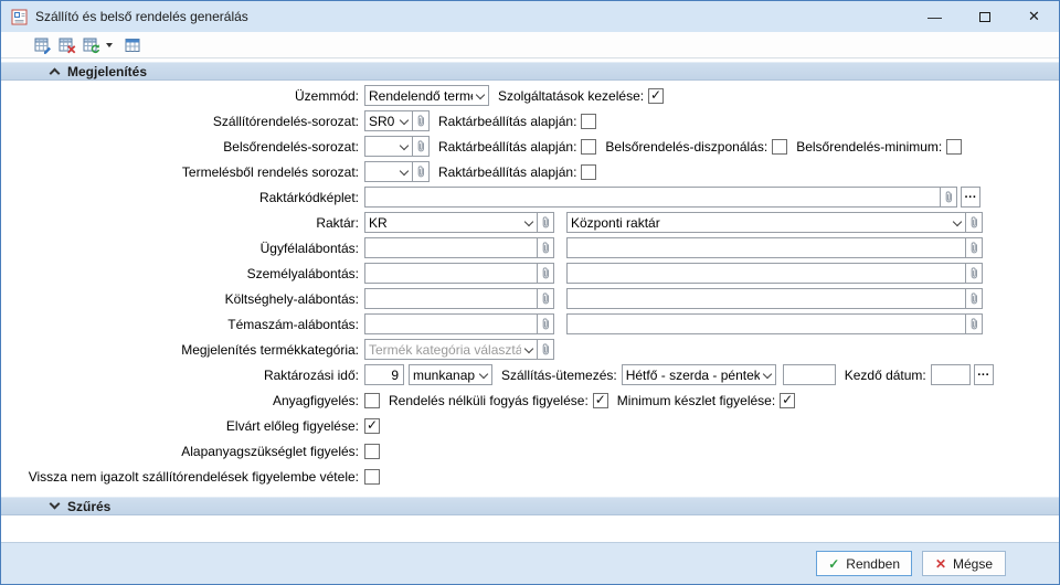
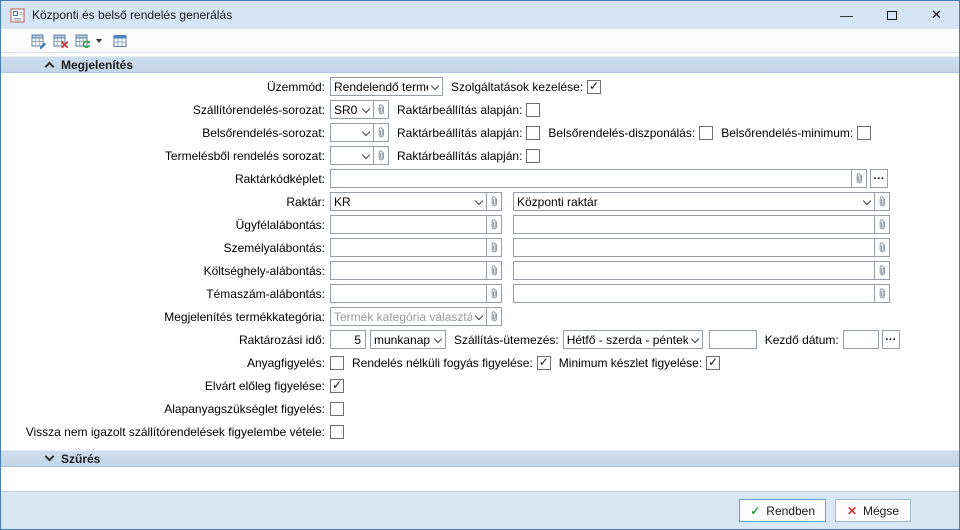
- Szállító és belső rendelés generálás
+ Központi és belső rendelés generálás
  —
  ✕
  Megjelenítés
  Üzemmód:
  Rendelendő term
  Szolgáltatások kezelése:
  ✓
  Szállítórendelés-sorozat:
  SR0
  Raktárbeállítás alapján:
  Belsőrendelés-sorozat:
  Raktárbeállítás alapján:
  Belsőrendelés-diszponálás:
  Belsőrendelés-minimum:
  Termelésből rendelés sorozat:
  Raktárbeállítás alapján:
  Raktárkódképlet:
  ···
  Raktár:
  KR
  Központi raktár
  Ügyfélalábontás:
  Személyalábontás:
  Költséghely-alábontás:
  Témaszám-alábontás:
  Megjelenítés termékkategória:
  Termék kategória választá
  Raktározási idő:
- 9
+ 5
  munkanap
  Szállítás-ütemezés:
  Hétfő - szerda - péntek
  Kezdő dátum:
  ···
  Anyagfigyelés:
  Rendelés nélküli fogyás figyelése:
  ✓
  Minimum készlet figyelése:
  ✓
  Elvárt előleg figyelése:
  ✓
  Alapanyagszükséglet figyelés:
  Vissza nem igazolt szállítórendelések figyelembe vétele:
  Szűrés
  ✓
  Rendben
  ✕
  Mégse
